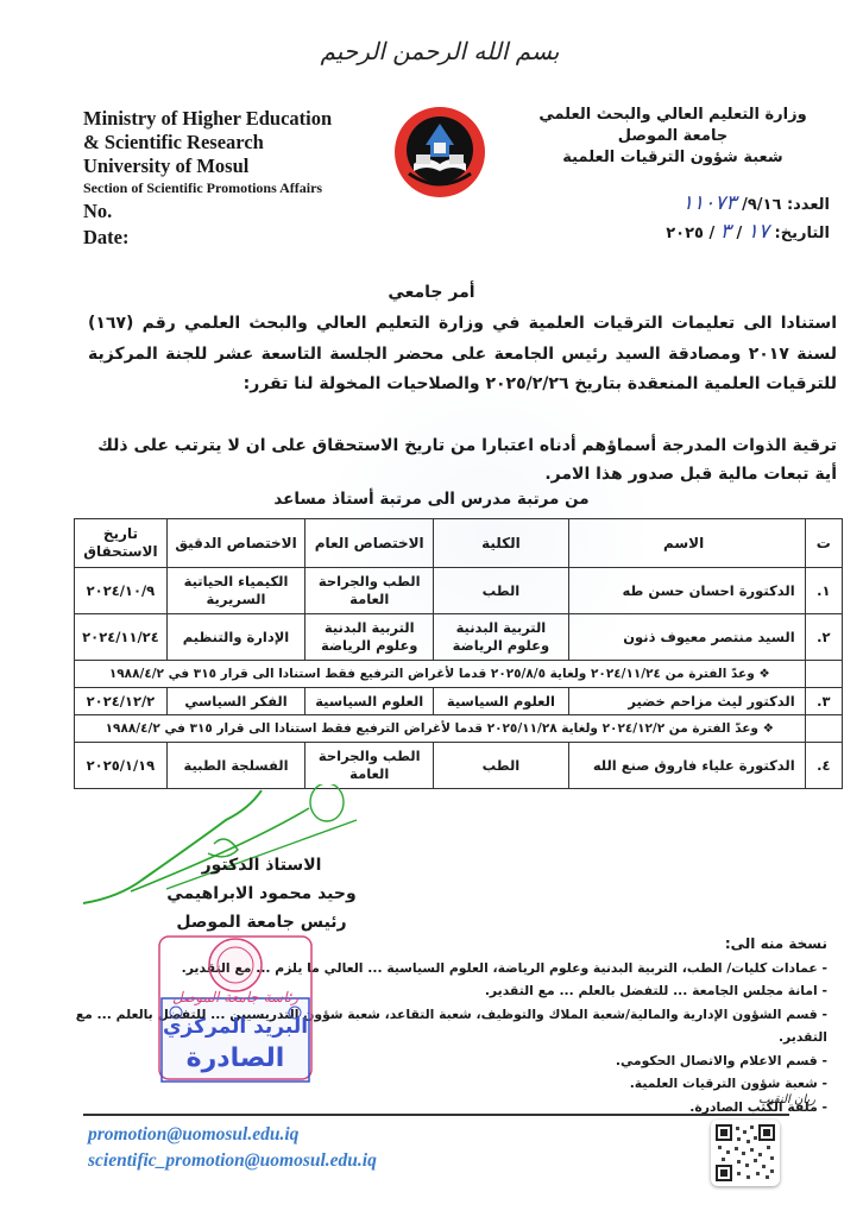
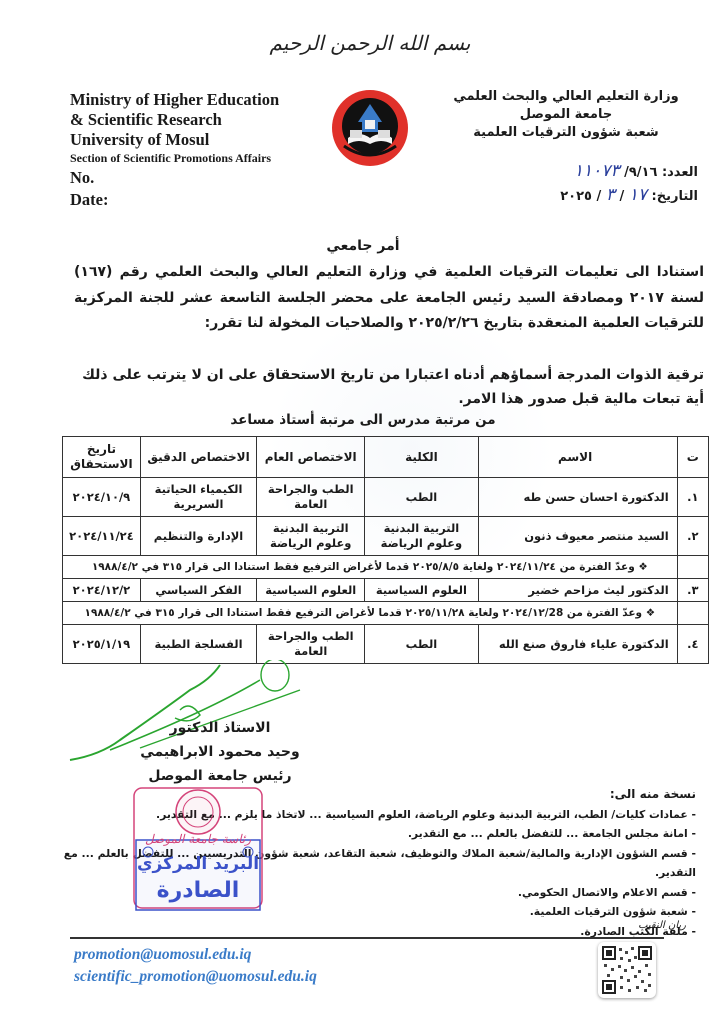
  بسم الله الرحمن الرحيم
  Ministry of Higher Education
  & Scientific Research
  University of Mosul
  Section of Scientific Promotions Affairs
  No.
  Date:
  وزارة التعليم العالي والبحث العلمي
  جامعة الموصل
  شعبة شؤون الترقيات العلمية
  العدد: ٩/١٦/ ١١٠٧٣
  التاريخ: ١٧ / ٣ / ٢٠٢٥
  أمر جامعي
  استنادا الى تعليمات الترقيات العلمية في وزارة التعليم العالي والبحث العلمي رقم (١٦٧) لسنة ٢٠١٧ ومصادقة السيد رئيس الجامعة على محضر الجلسة التاسعة عشر للجنة المركزية للترقيات العلمية المنعقدة بتاريخ ٢٠٢٥/٢/٢٦ والصلاحيات المخولة لنا تقرر:
  ترقية الذوات المدرجة أسماؤهم أدناه اعتبارا من تاريخ الاستحقاق على ان لا يترتب على ذلك أية تبعات مالية قبل صدور هذا الامر.
  من مرتبة مدرس الى مرتبة أستاذ مساعد
  ت	الاسم	الكلية	الاختصاص العام	الاختصاص الدقيق	تاريخ الاستحقاق
  ١.	الدكتورة احسان حسن طه	الطب	الطب والجراحة العامة	الكيمياء الحياتية السريرية	٢٠٢٤/١٠/٩
  ٢.	السيد منتصر معيوف ذنون	التربية البدنية وعلوم الرياضة	التربية البدنية وعلوم الرياضة	الإدارة والتنظيم	٢٠٢٤/١١/٢٤
  	❖ وعدّ الفترة من ٢٠٢٤/١١/٢٤ ولغاية ٢٠٢٥/٨/٥ قدما لأغراض الترفيع فقط استنادا الى قرار ٣١٥ في ١٩٨٨/٤/٢
  ٣.	الدكتور ليث مزاحم خضير	العلوم السياسية	العلوم السياسية	الفكر السياسي	٢٠٢٤/١٢/٢
- 	❖ وعدّ الفترة من ٢٠٢٤/١٢/٢ ولغاية ٢٠٢٥/١١/٢٨ قدما لأغراض الترفيع فقط استنادا الى قرار ٣١٥ في ١٩٨٨/٤/٢
+ 	❖ وعدّ الفترة من ٢٠٢٤/١٢/28 ولغاية ٢٠٢٥/١١/٢٨ قدما لأغراض الترفيع فقط استنادا الى قرار ٣١٥ في ١٩٨٨/٤/٢
  ٤.	الدكتورة علياء فاروق صنع الله	الطب	الطب والجراحة العامة	الفسلجة الطبية	٢٠٢٥/١/١٩
  الاستاذ الدكتور
  وحيد محمود الابراهيمي
  رئيس جامعة الموصل
  نسخة منه الى:
- - عمادات كليات/ الطب، التربية البدنية وعلوم الرياضة، العلوم السياسية ... العالي ما يلزم ... مع التقدير.
+ - عمادات كليات/ الطب، التربية البدنية وعلوم الرياضة، العلوم السياسية ... لاتخاذ ما يلزم ... مع التقدير.
  - امانة مجلس الجامعة ... للتفضل بالعلم ... مع التقدير.
  - قسم الشؤون الإدارية والمالية/شعبة الملاك والتوظيف، شعبة التقاعد، شعبة شؤون التدريسيين ... للتفضل بالعلم ... مع التقدير.
  - قسم الاعلام والاتصال الحكومي.
  - شعبة شؤون الترقيات العلمية.
  - ملفة الكتب الصادرة.
  رئاسة جامعة الموصل
  البريد المركزي
  الصادرة
  ريان النقيب
  promotion@uomosul.edu.iq
  scientific_promotion@uomosul.edu.iq
